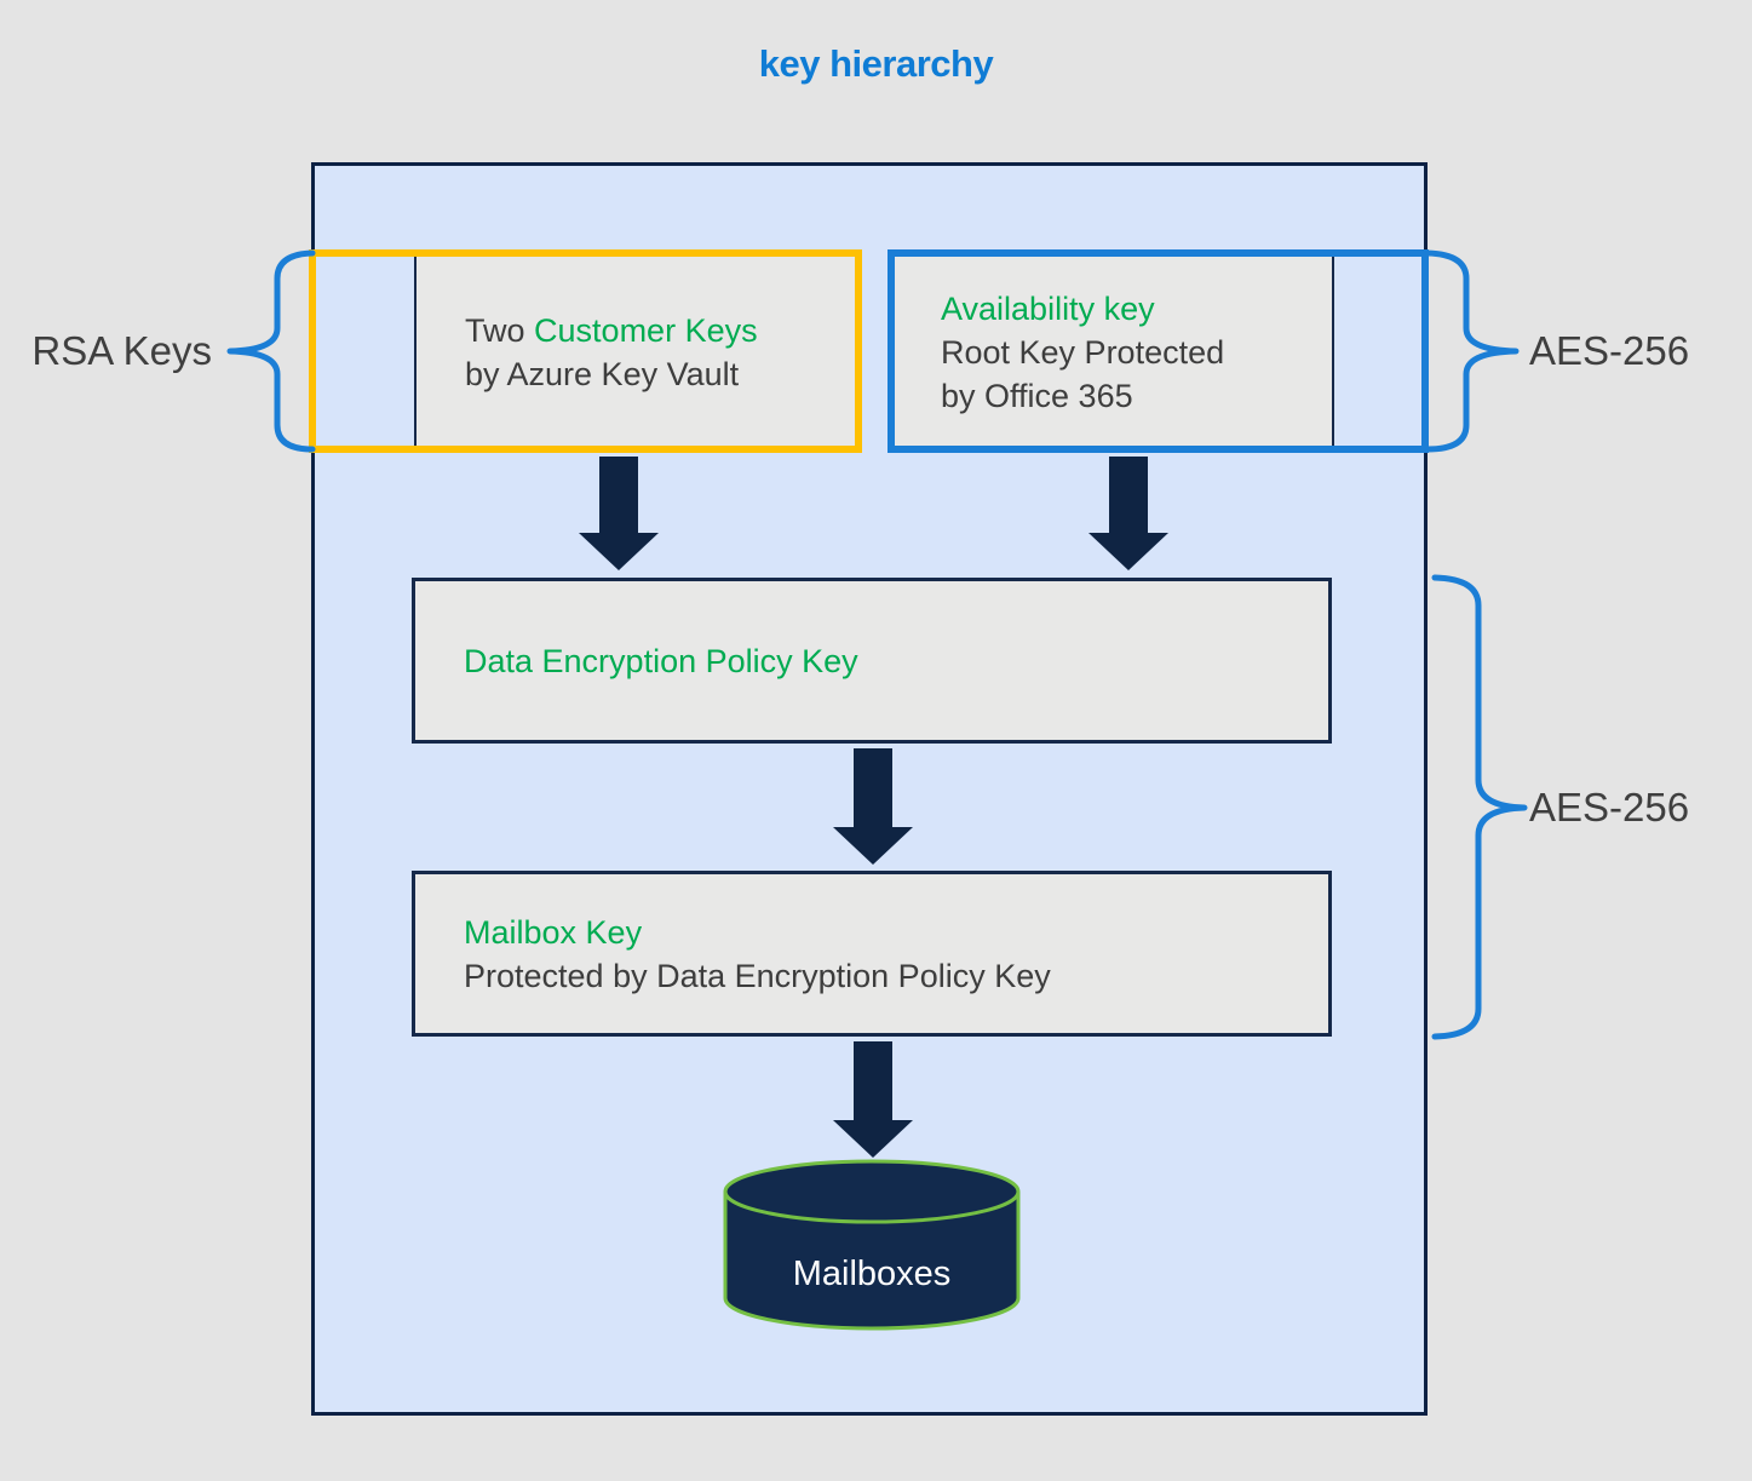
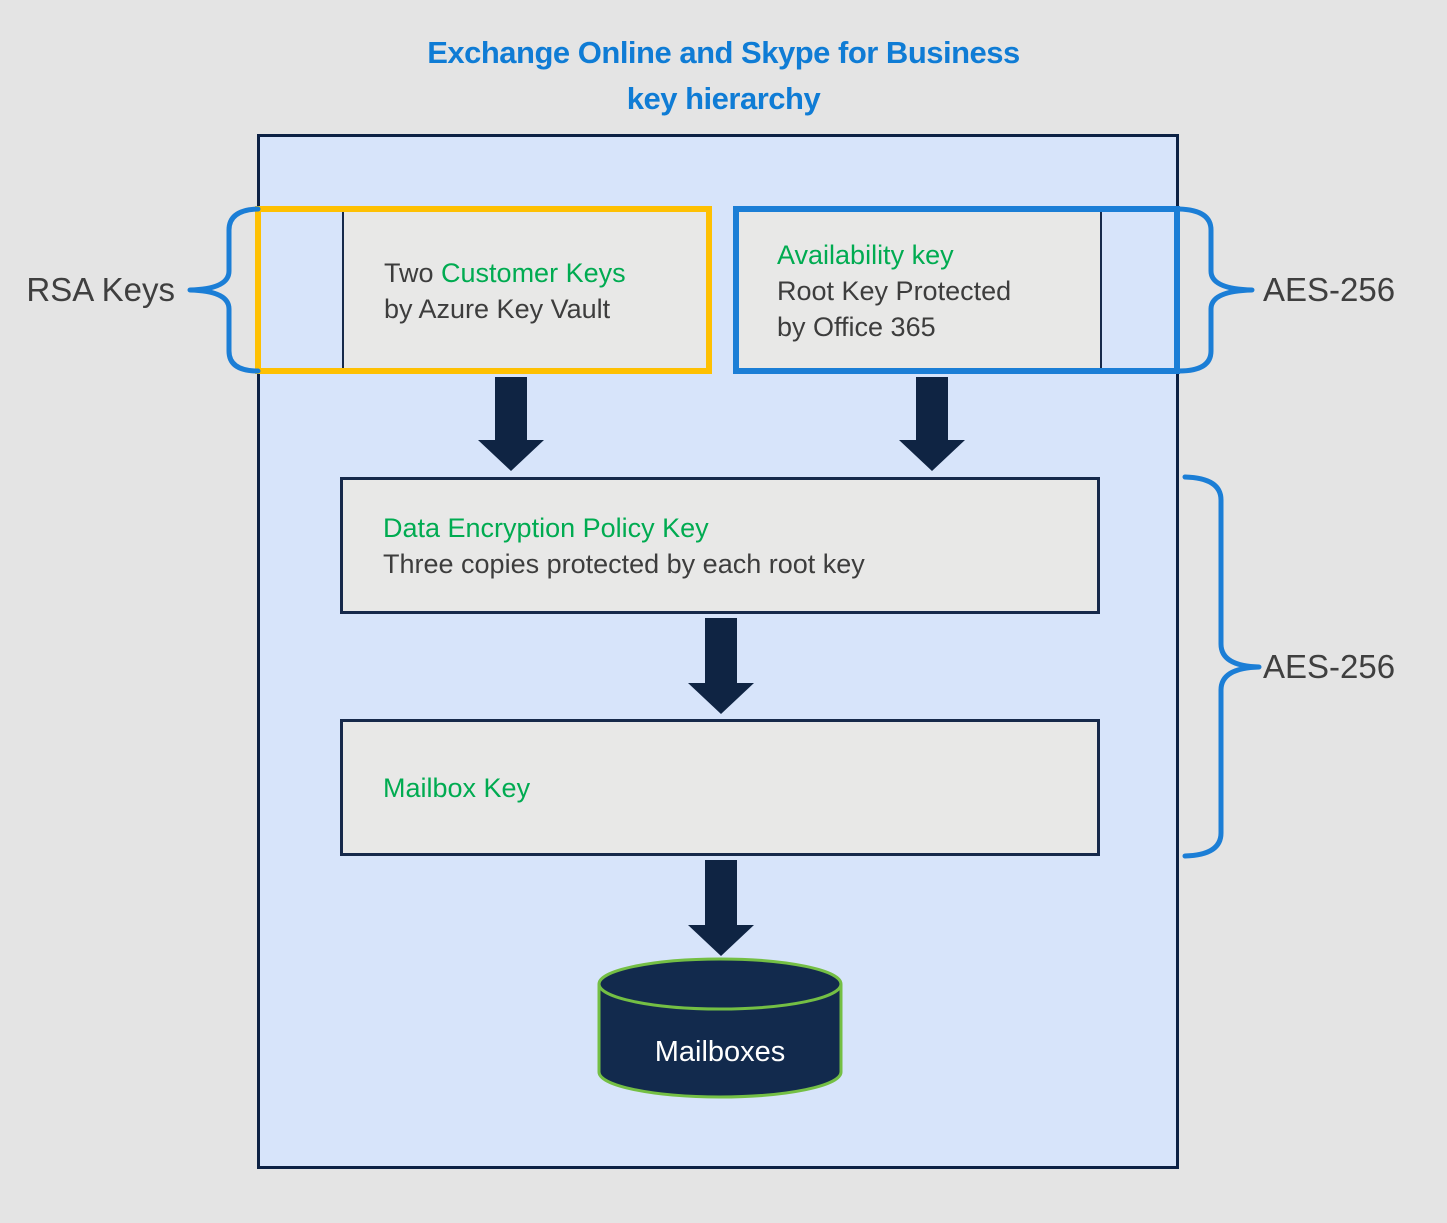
+ Exchange Online and Skype for Business
  key hierarchy
  Two Customer Keys
  by Azure Key Vault
  Availability key
  Root Key Protected
  by Office 365
  Data Encryption Policy Key
+ Three copies protected by each root key
  Mailbox Key
- Protected by Data Encryption Policy Key
  RSA Keys
  AES-256
  AES-256
  Mailboxes
